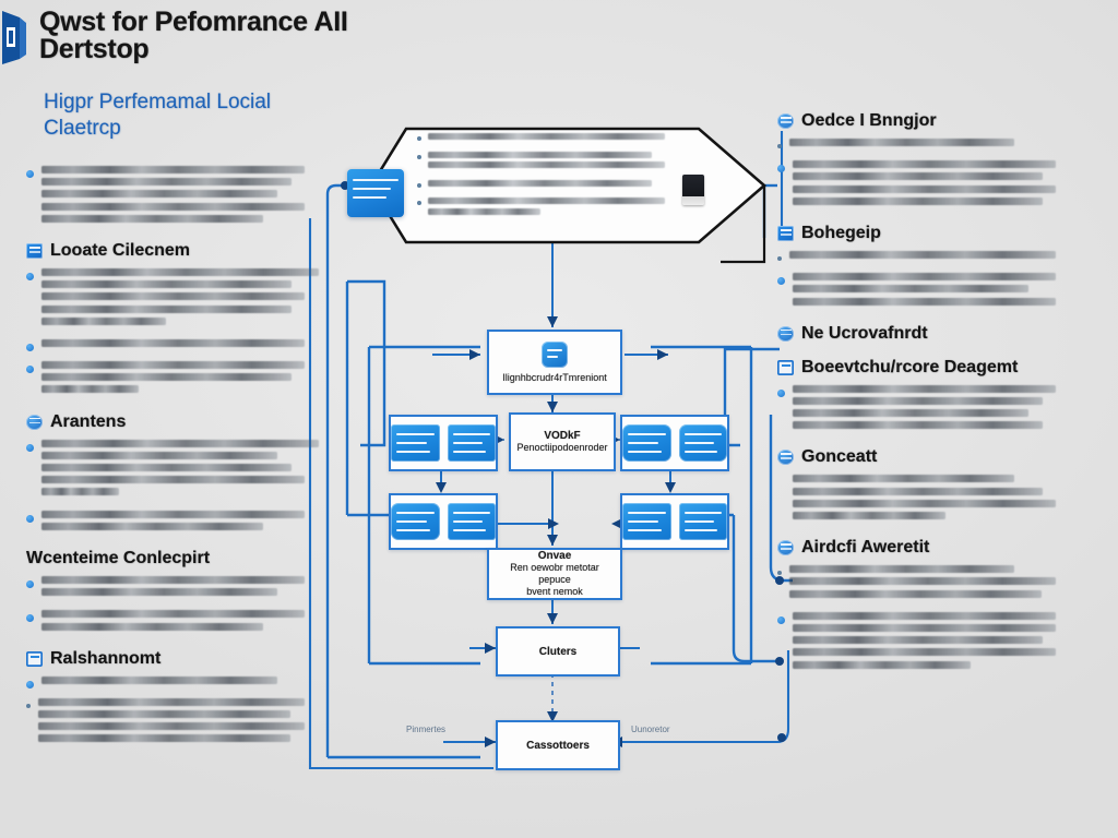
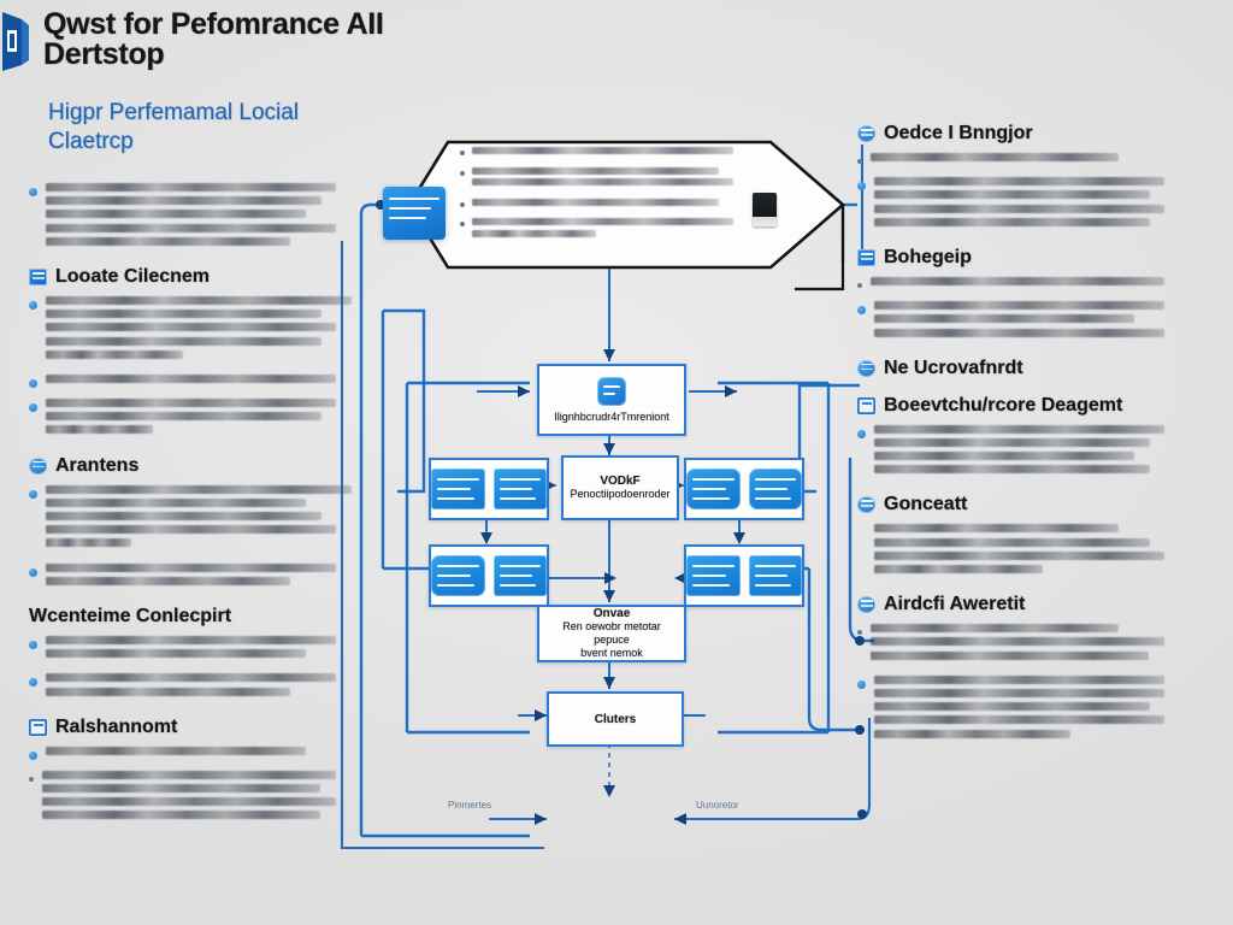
  Qwst for Pefomrance AII
  Dertstop
  Higpr Perfemamal Locial
  Claetrcp
  Looate Cilecnem
  Arantens
  Wcenteime Conlecpirt
  Ralshannomt
  Oedce I Bnngjor
  Bohegeip
  Ne Ucrovafnrdt
  Boeevtchu/rcore Deagemt
  Gonceatt
  Airdcfi Aweretit
  Ilignhbcrudr4rTmreniont
  VODkF
  Penoctiipodoenroder
  Onvae
  Ren oewobr metotar pepuce
  bvent nemok
  Cluters
- Cassottoers
  Pinmertes
  Uunoretor
